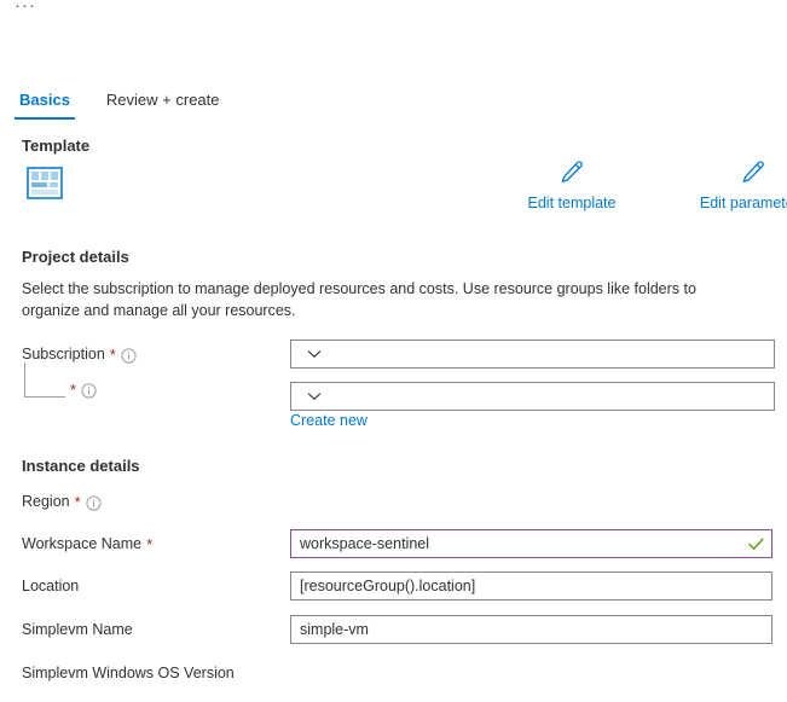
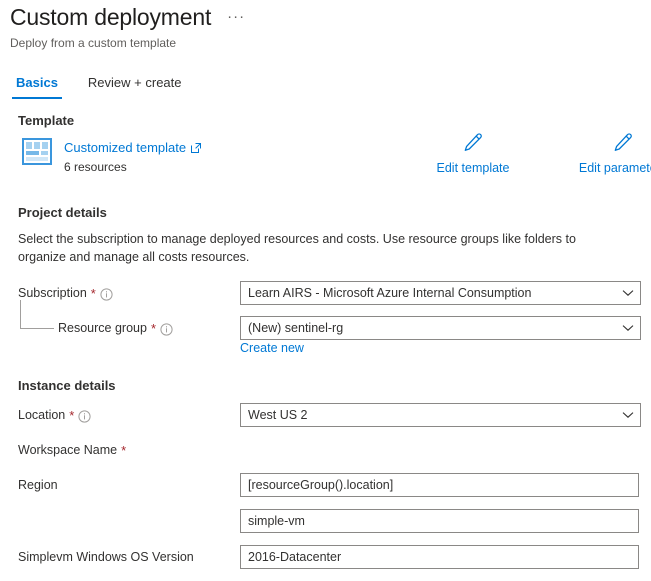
+ Custom deployment
  ···
+ Deploy from a custom template
  Basics
  Review + create
  Template
+ Customized template
+ 6 resources
  Edit template
  Edit paramet
  Project details
- Select the subscription to manage deployed resources and costs. Use resource groups like folders to organize and manage all your resources.
+ Select the subscription to manage deployed resources and costs. Use resource groups like folders to organize and manage all costs resources.
  Subscription
  *
+ Learn AIRS - Microsoft Azure Internal Consumption
+ Resource group
  *
+ (New) sentinel-rg
  Create new
  Instance details
- Region
+ Location
  *
+ West US 2
  Workspace Name
  *
- workspace-sentinel
- Location
+ Region
  [resourceGroup().location]
- Simplevm Name
  simple-vm
  Simplevm Windows OS Version
+ 2016-Datacenter
